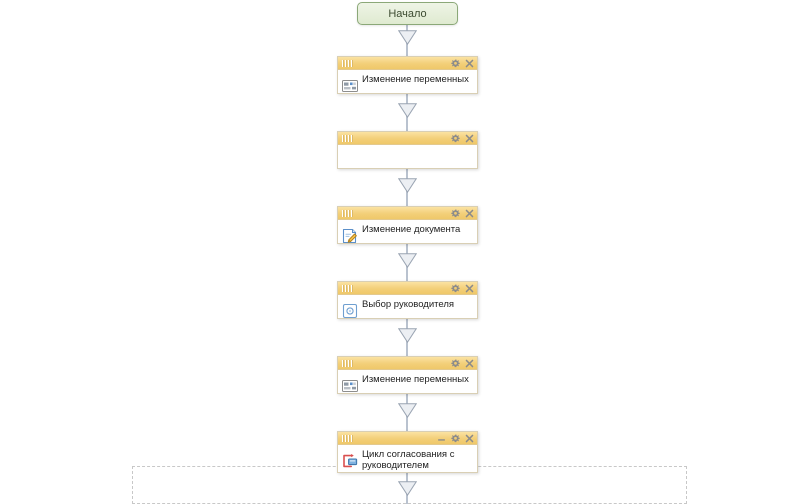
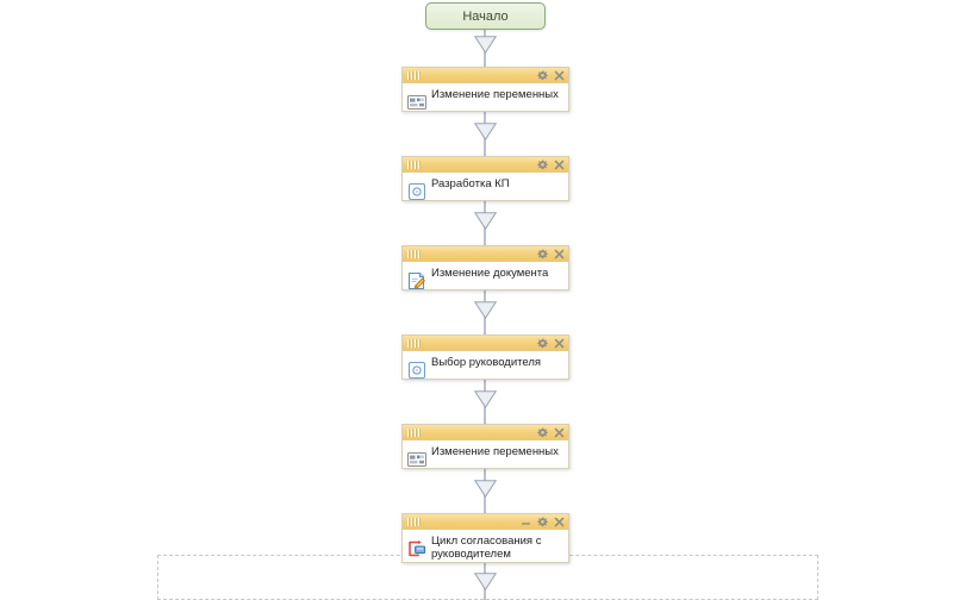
  Начало
  Изменение переменных
+ Разработка КП
  Изменение документа
  Выбор руководителя
  Изменение переменных
  Цикл согласования с руководителем
